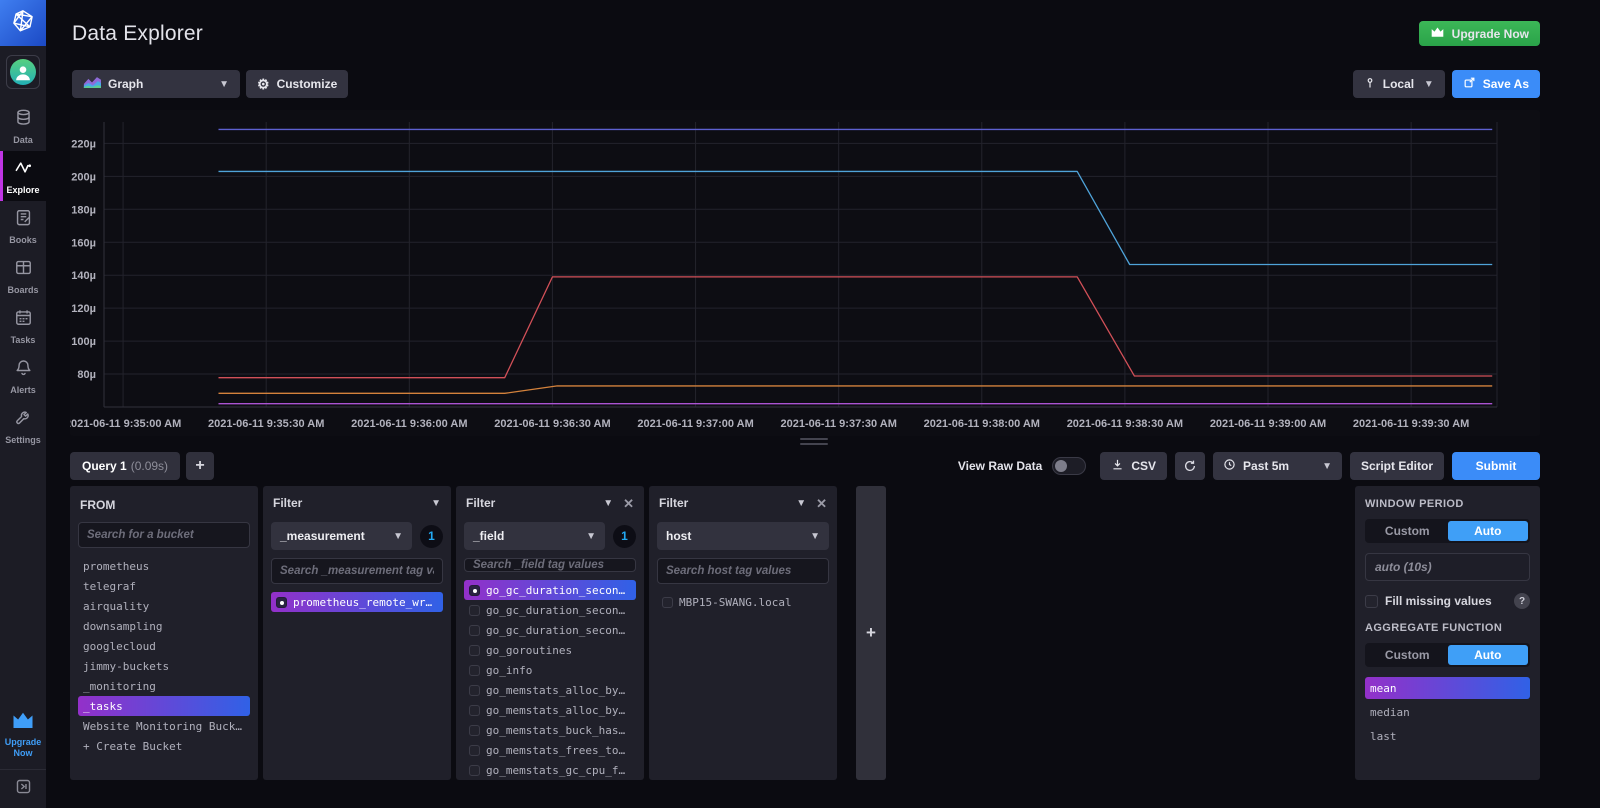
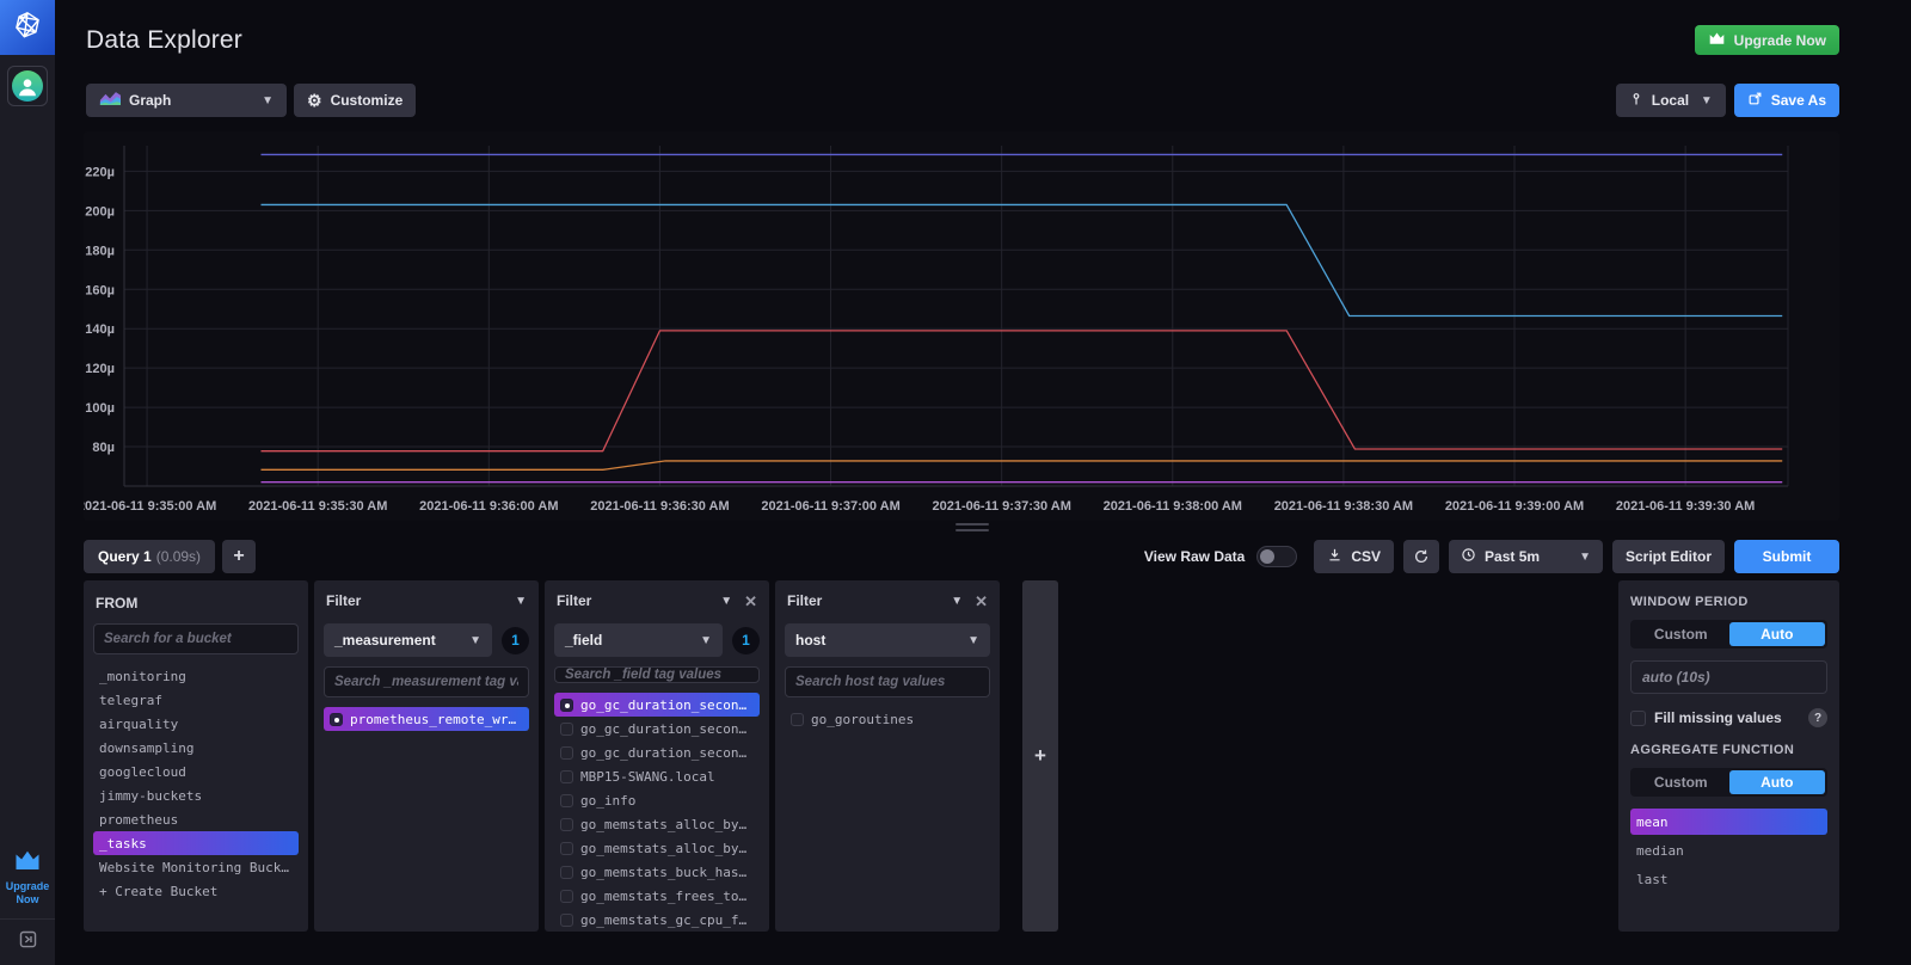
- Data
- Explore
- Books
- Boards
- Tasks
- Alerts
- Settings
  Upgrade Now
  Data Explorer
  Upgrade Now
  Graph
  ▼
  ⚙
  Customize
  Local
  ▼
  Save As
  80µ
  100µ
  120µ
  140µ
  160µ
  180µ
  200µ
  220µ
  021-06-11 9:35:00 AM
  2021-06-11 9:35:30 AM
  2021-06-11 9:36:00 AM
  2021-06-11 9:36:30 AM
  2021-06-11 9:37:00 AM
  2021-06-11 9:37:30 AM
  2021-06-11 9:38:00 AM
  2021-06-11 9:38:30 AM
  2021-06-11 9:39:00 AM
  2021-06-11 9:39:30 AM
  Query 1
  (0.09s)
  +
  View Raw Data
  CSV
  Past 5m
  ▼
  Script Editor
  Submit
  FROM
  Search for a bucket
- prometheus
+ _monitoring
  telegraf
  airquality
  downsampling
  googlecloud
  jimmy-buckets
- _monitoring
+ prometheus
  _tasks
  Website Monitoring Bucke
  + Create Bucket
  Filter
  ▼
  _measurement
  ▼
  1
  Search _measurement tag v
  prometheus_remote_writ
  Filter
  ▼
  ✕
  _field
  ▼
  1
  Search _field tag values
  go_gc_duration_seconds
  go_gc_duration_seconds
  go_gc_duration_seconds
- go_goroutines
+ MBP15-SWANG.local
  go_info
  go_memstats_alloc_byte
  go_memstats_alloc_byte
  go_memstats_buck_hash_
  go_memstats_frees_tota
  go_memstats_gc_cpu_fra
  Filter
  ▼
  ✕
  host
  ▼
  Search host tag values
- MBP15-SWANG.local
+ go_goroutines
  +
  WINDOW PERIOD
  Custom
  Auto
  auto (10s)
  Fill missing values
  ?
  AGGREGATE FUNCTION
  Custom
  Auto
  mean
  median
  last
